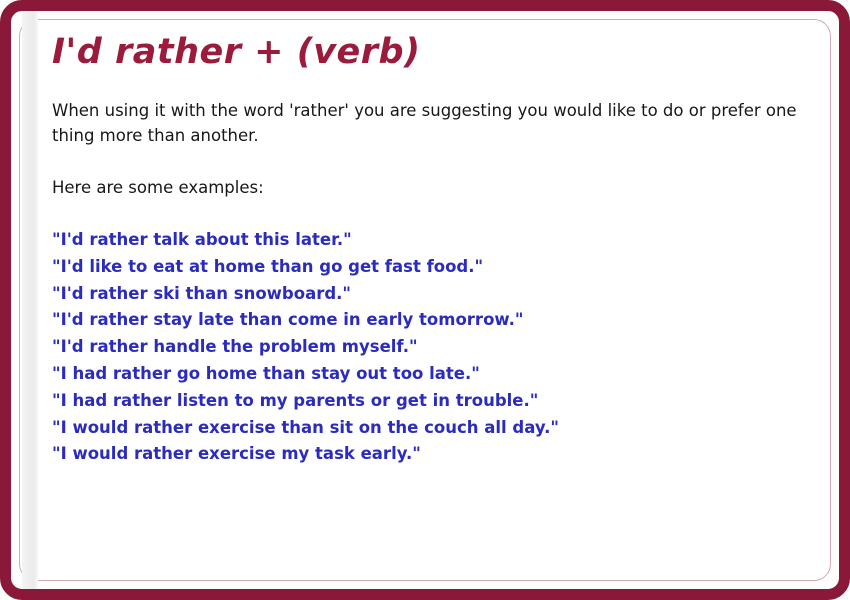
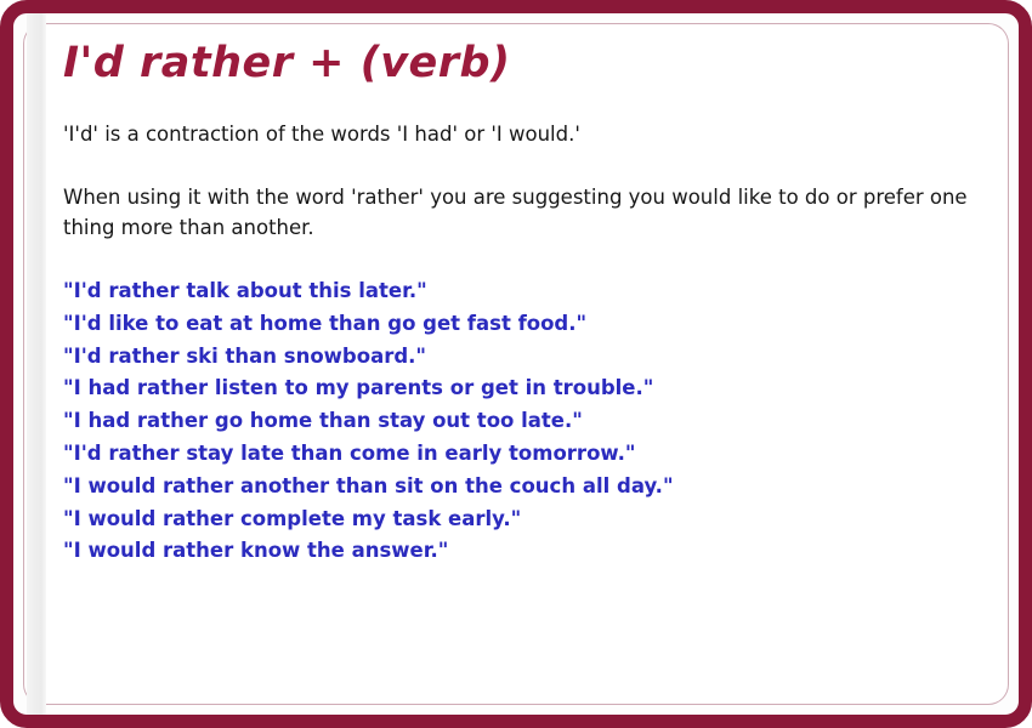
  I'd rather + (verb)
+ 'I'd' is a contraction of the words 'I had' or 'I would.'
  When using it with the word 'rather' you are suggesting you would like to do or prefer one thing more than another.
- Here are some examples:
  "I'd rather talk about this later."
  "I'd like to eat at home than go get fast food."
  "I'd rather ski than snowboard."
- "I'd rather stay late than come in early tomorrow."
+ "I had rather listen to my parents or get in trouble."
- "I'd rather handle the problem myself."
  "I had rather go home than stay out too late."
- "I had rather listen to my parents or get in trouble."
+ "I'd rather stay late than come in early tomorrow."
- "I would rather exercise than sit on the couch all day."
+ "I would rather another than sit on the couch all day."
- "I would rather exercise my task early."
+ "I would rather complete my task early."
+ "I would rather know the answer."
